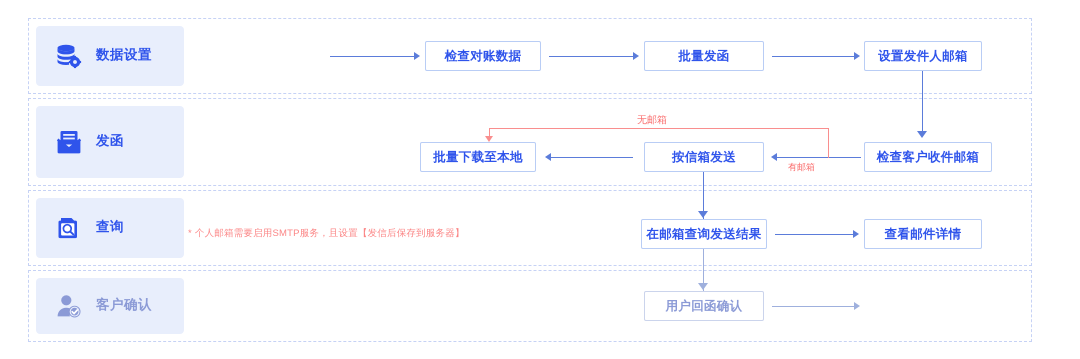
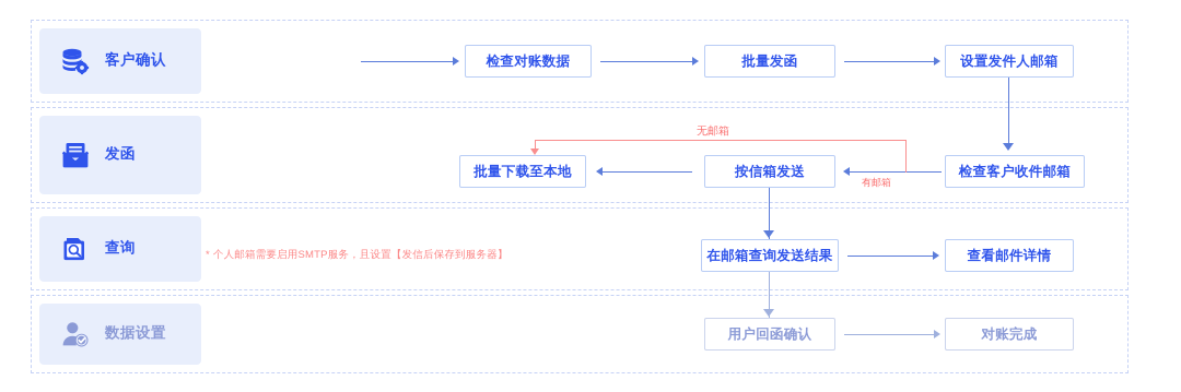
- 数据设置
+ 客户确认
  发函
  查询
- 客户确认
+ 数据设置
  检查对账数据
  批量发函
  设置发件人邮箱
  批量下载至本地
  按信箱发送
  检查客户收件邮箱
  有邮箱
  无邮箱
  * 个人邮箱需要启用SMTP服务，且设置【发信后保存到服务器】
  在邮箱查询发送结果
  查看邮件详情
  用户回函确认
+ 对账完成
